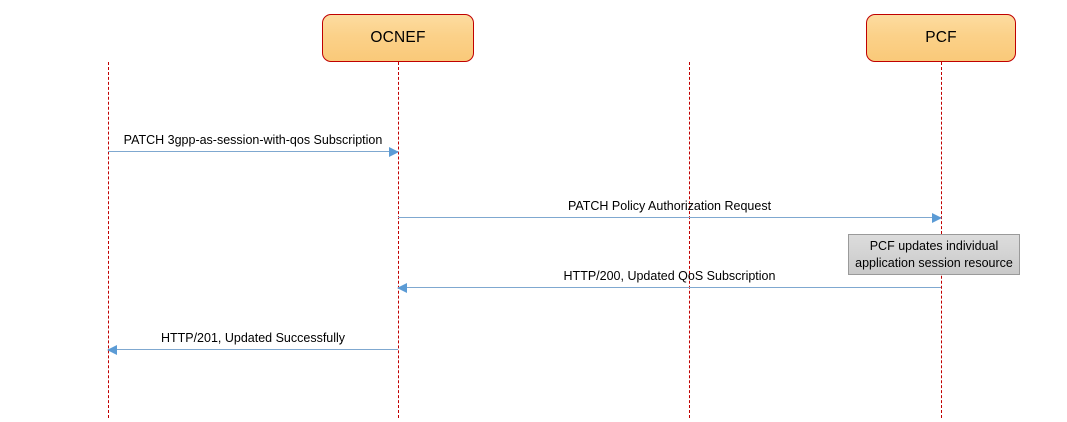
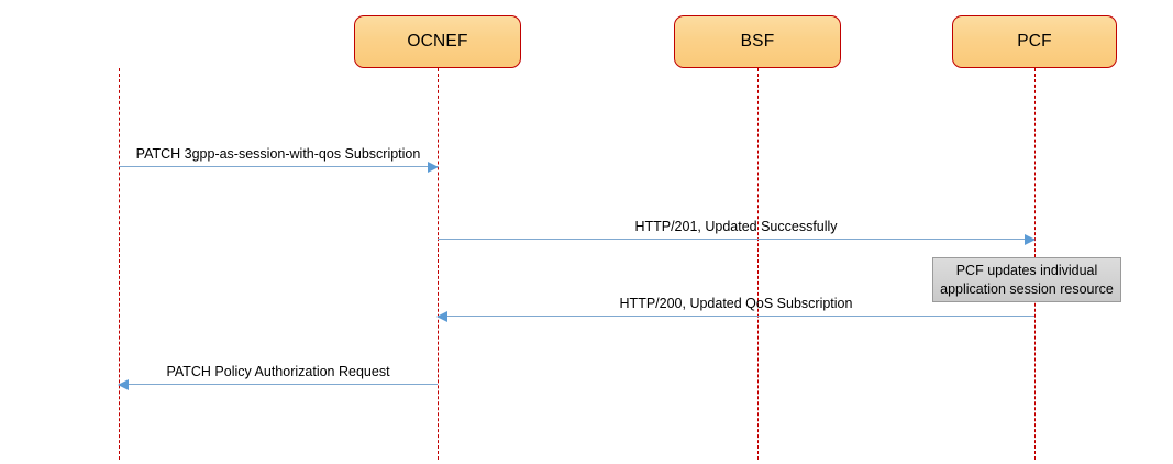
  OCNEF
+ BSF
  PCF
  PATCH 3gpp-as-session-with-qos Subscription
- PATCH Policy Authorization Request
+ HTTP/201, Updated Successfully
  HTTP/200, Updated QoS Subscription
- HTTP/201, Updated Successfully
+ PATCH Policy Authorization Request
  PCF updates individual
  application session resource
